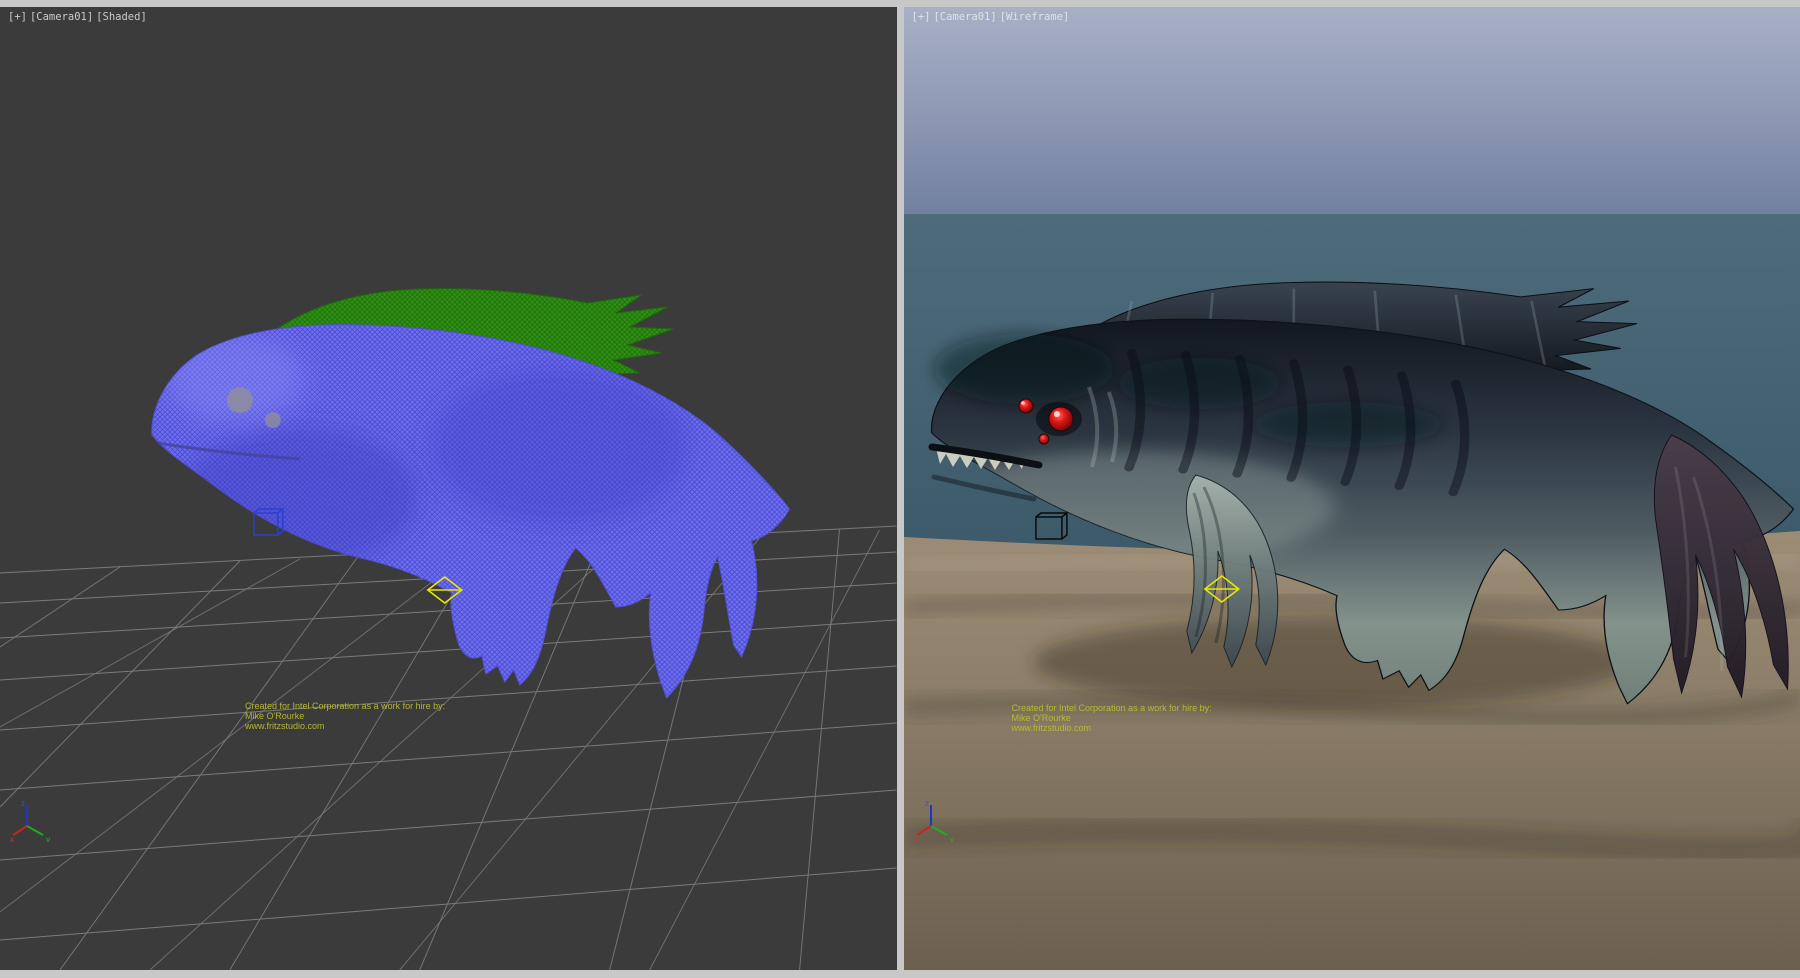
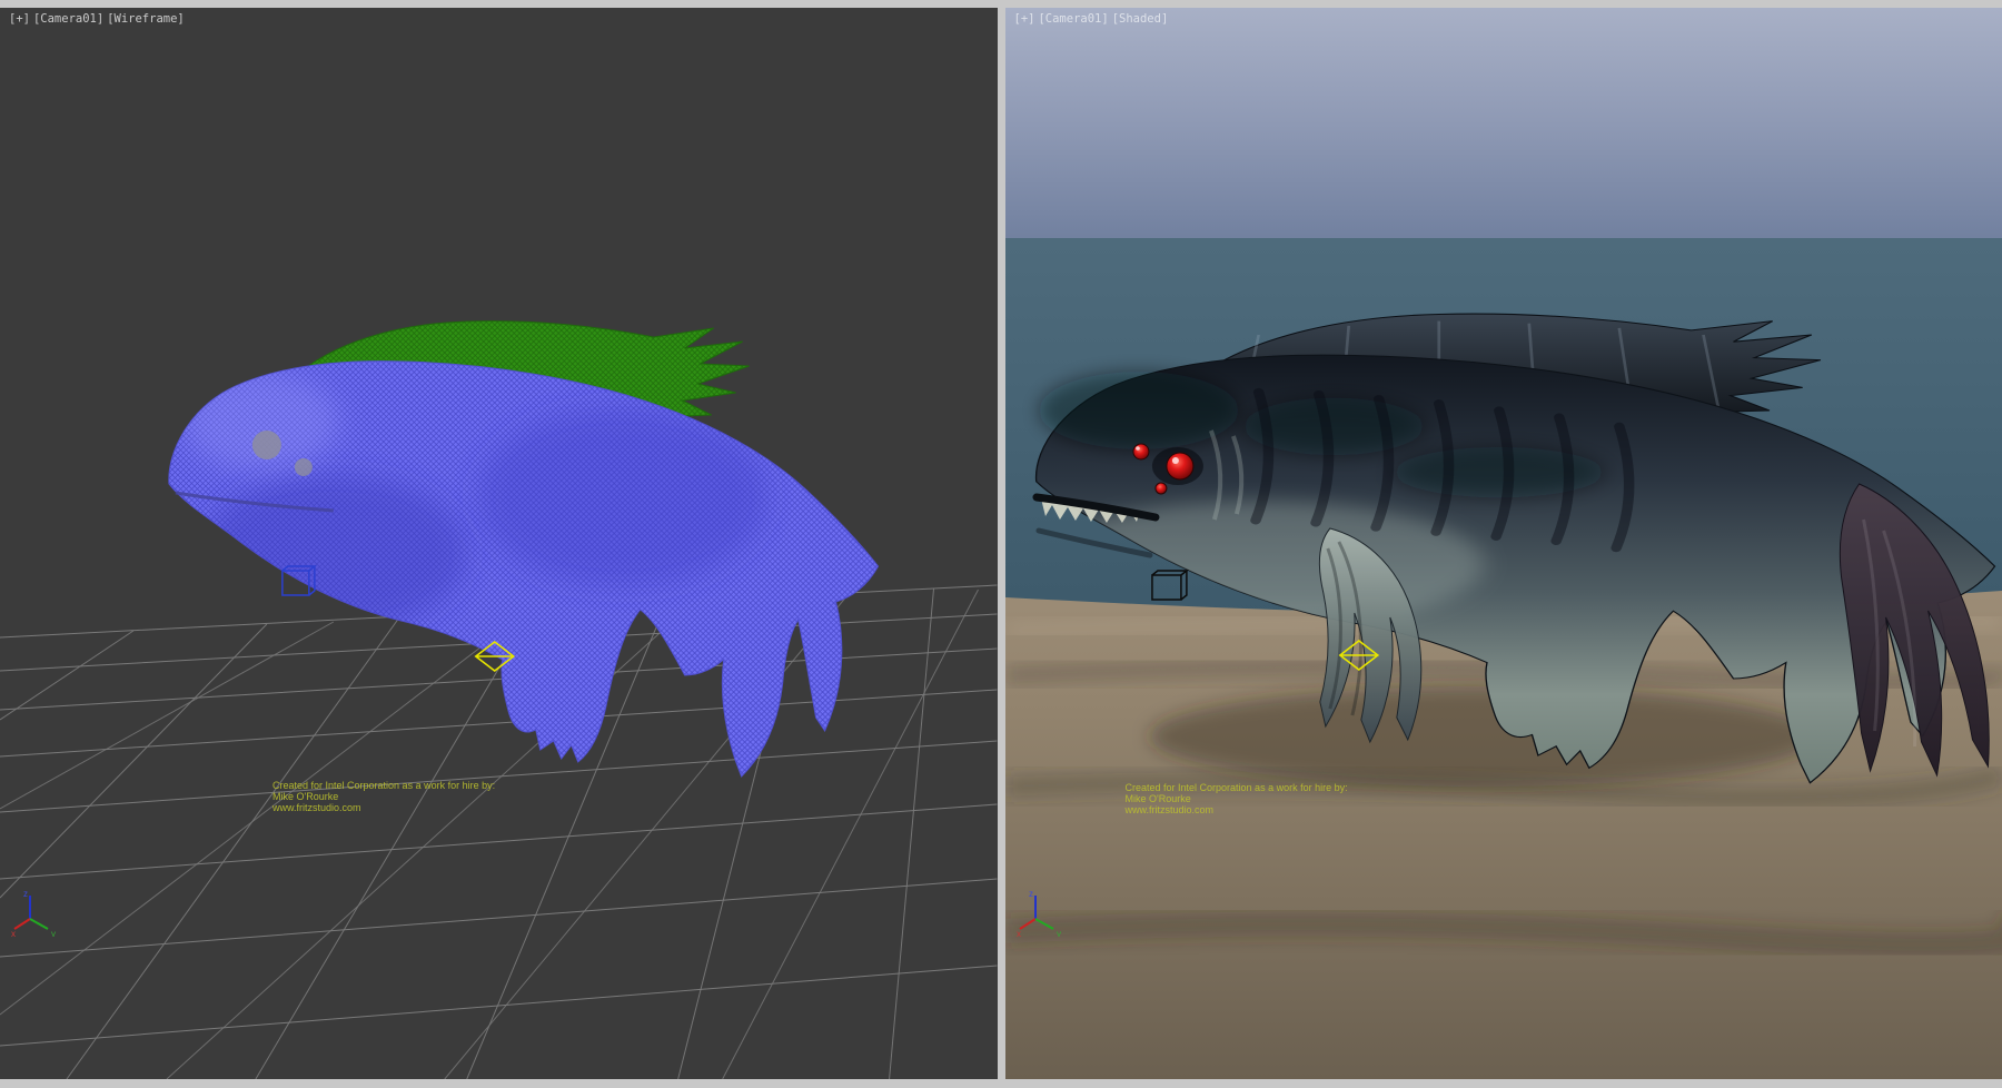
  [+]
  [Camera01]
- [Shaded]
+ [Wireframe]
  Created for Intel Corporation as a work for hire by:
  Mike O'Rourke
  www.fritzstudio.com
  z
  x
  y
  [+]
  [Camera01]
- [Wireframe]
+ [Shaded]
  Created for Intel Corporation as a work for hire by:
  Mike O'Rourke
  www.fritzstudio.com
  z
  x
  y
